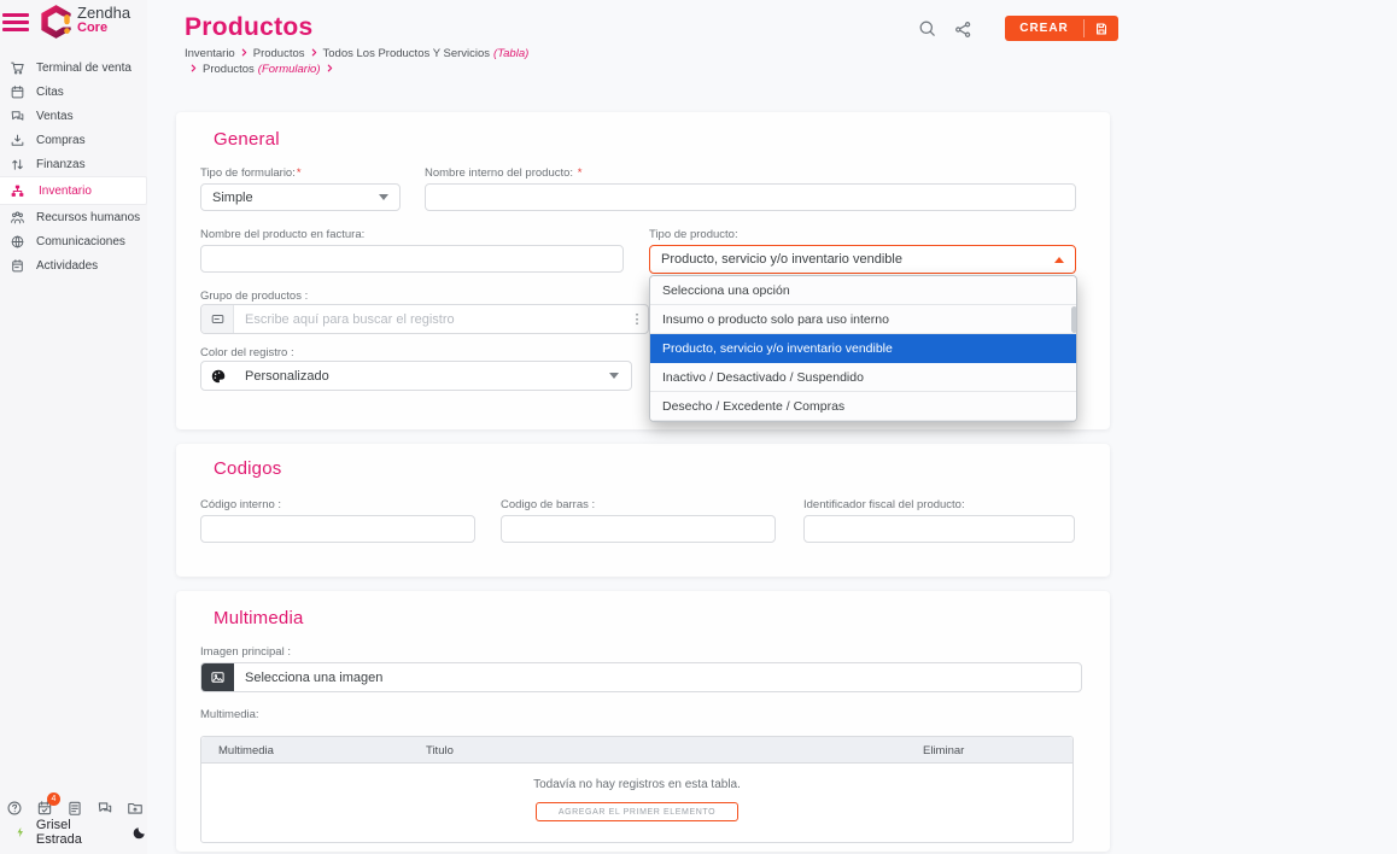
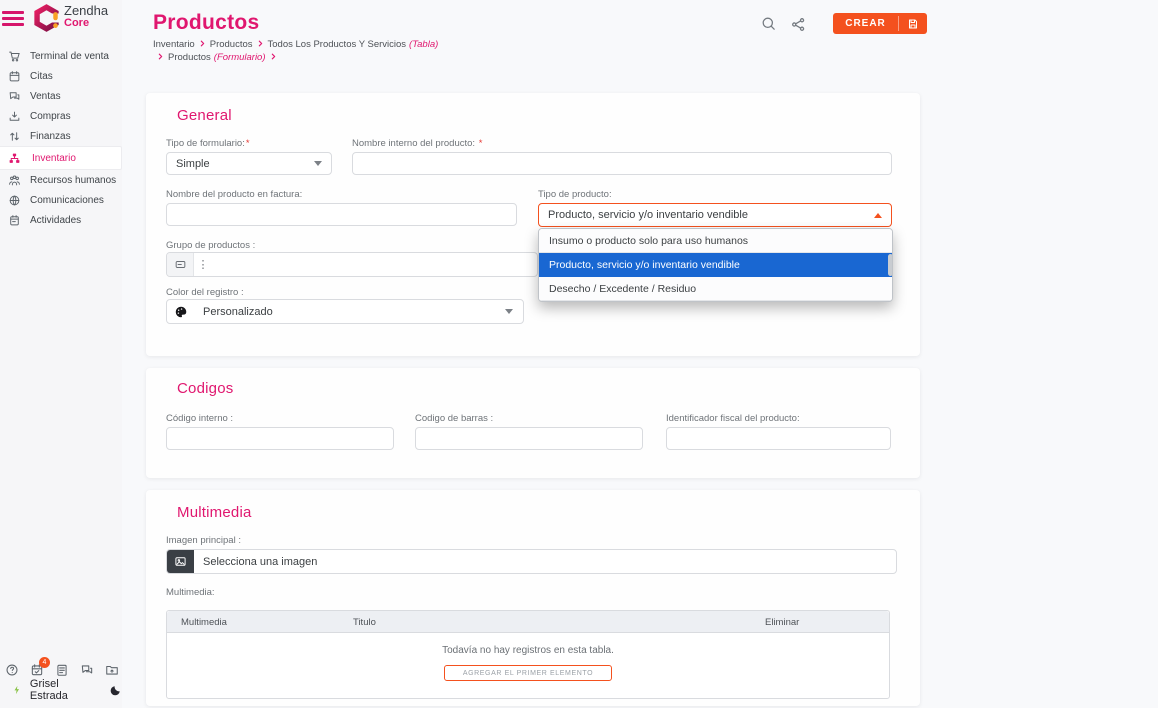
  Zendha
  Core
  Terminal de venta
  Citas
  Ventas
  Compras
  Finanzas
  Inventario
  Recursos humanos
  Comunicaciones
  Actividades
  Grisel Estrada
  Productos
  Inventario Productos Todos Los Productos Y Servicios (Tabla)
  Productos (Formulario)
  CREAR
  General
  Tipo de formulario:*
  Simple
  Nombre interno del producto: *
  Nombre del producto en factura:
  Tipo de producto:
  Producto, servicio y/o inventario vendible
  Grupo de productos :
- Escribe aquí para buscar el registro
  ⋮
  Color del registro :
  Personalizado
- Selecciona una opción
- Insumo o producto solo para uso interno
+ Insumo o producto solo para uso humanos
  Producto, servicio y/o inventario vendible
- Inactivo / Desactivado / Suspendido
- Desecho / Excedente / Compras
+ Desecho / Excedente / Residuo
  Codigos
  Código interno :
  Codigo de barras :
  Identificador fiscal del producto:
  Multimedia
  Imagen principal :
  Selecciona una imagen
  Multimedia:
  Multimedia
  Titulo
  Eliminar
  Todavía no hay registros en esta tabla.
